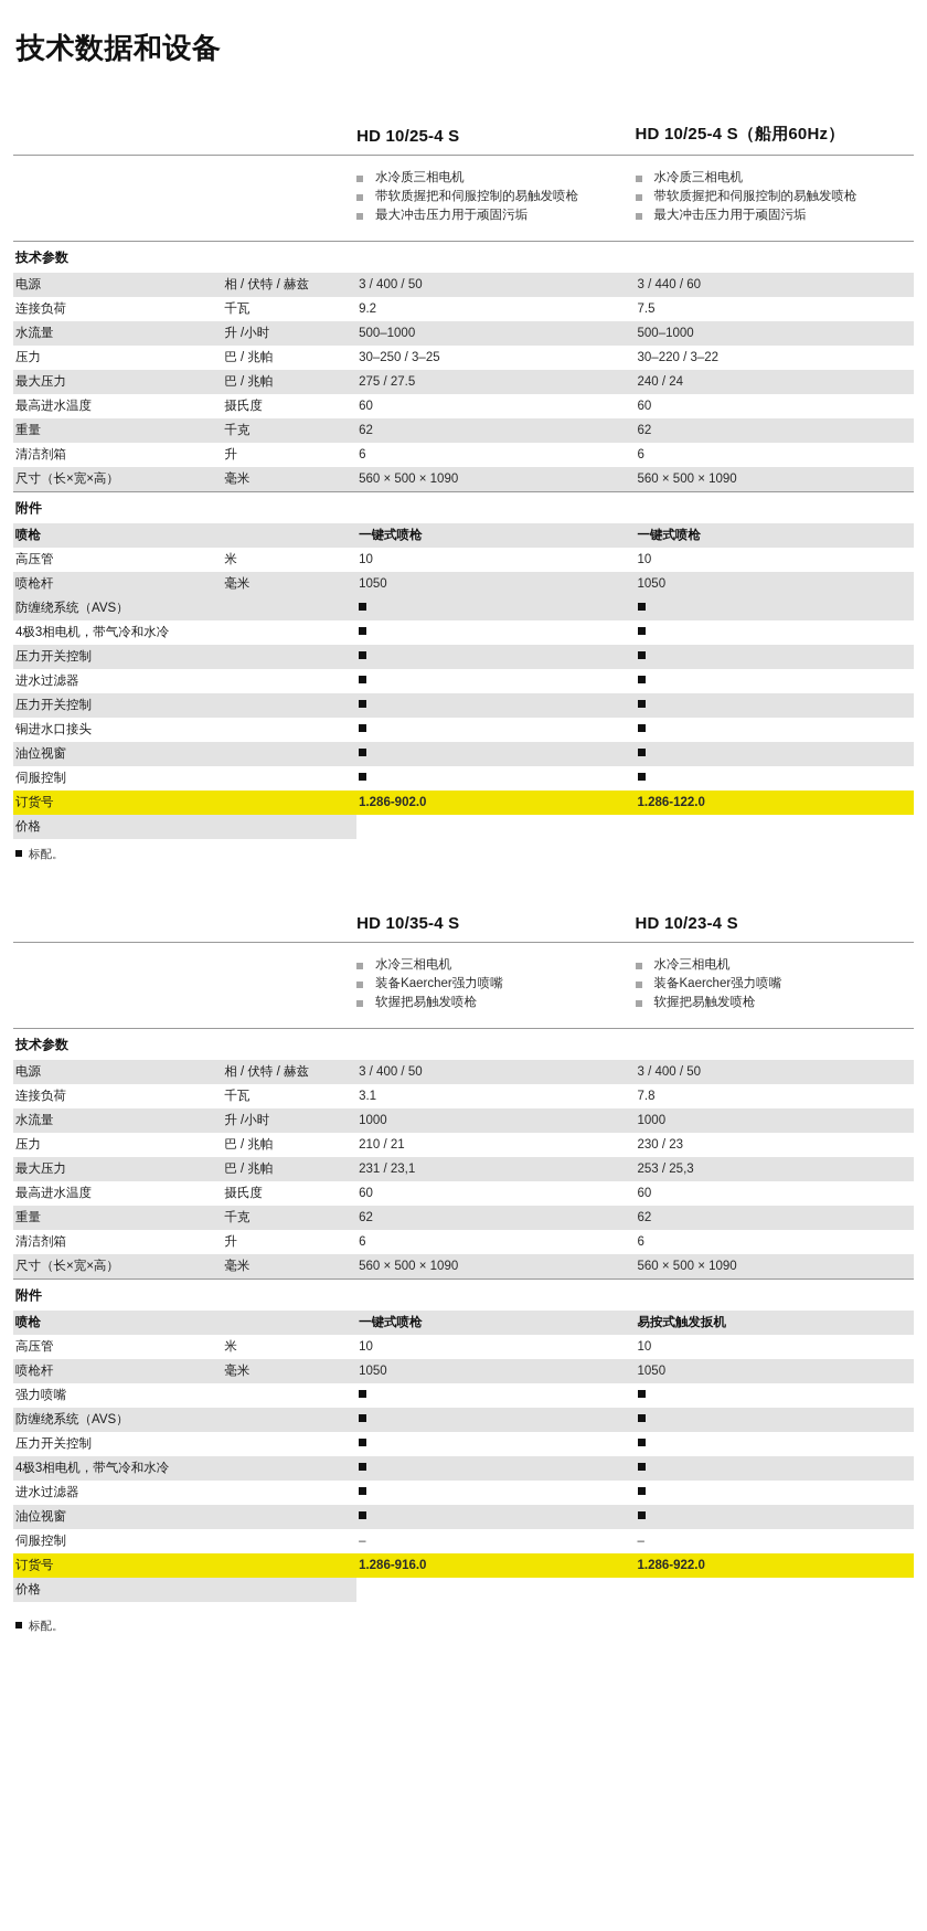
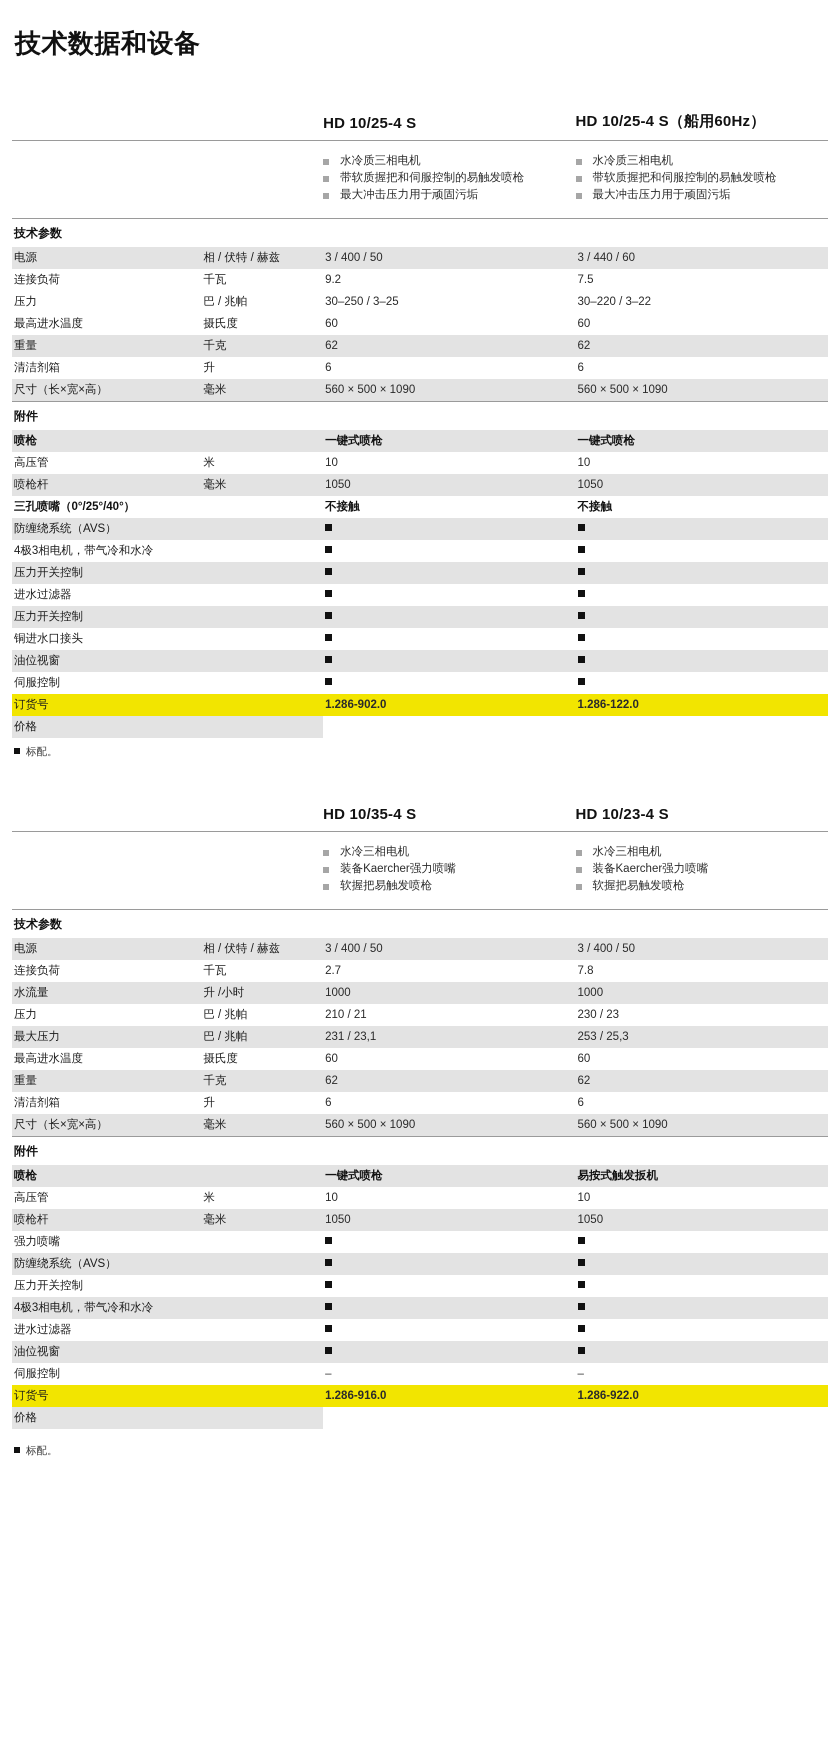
  技术数据和设备
  		HD 10/25-4 S	HD 10/25-4 S（船用60Hz）
  		水冷质三相电机带软质握把和伺服控制的易触发喷枪最大冲击压力用于顽固污垢	水冷质三相电机带软质握把和伺服控制的易触发喷枪最大冲击压力用于顽固污垢
  技术参数
  电源	相 / 伏特 / 赫兹	3 / 400 / 50	3 / 440 / 60
  连接负荷	千瓦	9.2	7.5
- 水流量	升 /小时	500–1000	500–1000
  压力	巴 / 兆帕	30–250 / 3–25	30–220 / 3–22
- 最大压力	巴 / 兆帕	275 / 27.5	240 / 24
  最高进水温度	摄氏度	60	60
  重量	千克	62	62
  清洁剂箱	升	6	6
  尺寸（长×宽×高）	毫米	560 × 500 × 1090	560 × 500 × 1090
  附件
  喷枪		一键式喷枪	一键式喷枪
  高压管	米	10	10
  喷枪杆	毫米	1050	1050
+ 三孔喷嘴（0°/25°/40°）		不接触	不接触
  防缠绕系统（AVS）
  4极3相电机，带气冷和水冷
  压力开关控制
  进水过滤器
  压力开关控制
  铜进水口接头
  油位视窗
  伺服控制
  订货号		1.286-902.0	1.286-122.0
  价格
  标配。
  		HD 10/35-4 S	HD 10/23-4 S
  		水冷三相电机装备Kaercher强力喷嘴软握把易触发喷枪	水冷三相电机装备Kaercher强力喷嘴软握把易触发喷枪
  技术参数
  电源	相 / 伏特 / 赫兹	3 / 400 / 50	3 / 400 / 50
- 连接负荷	千瓦	3.1	7.8
+ 连接负荷	千瓦	2.7	7.8
  水流量	升 /小时	1000	1000
  压力	巴 / 兆帕	210 / 21	230 / 23
  最大压力	巴 / 兆帕	231 / 23,1	253 / 25,3
  最高进水温度	摄氏度	60	60
  重量	千克	62	62
  清洁剂箱	升	6	6
  尺寸（长×宽×高）	毫米	560 × 500 × 1090	560 × 500 × 1090
  附件
  喷枪		一键式喷枪	易按式触发扳机
  高压管	米	10	10
  喷枪杆	毫米	1050	1050
  强力喷嘴
  防缠绕系统（AVS）
  压力开关控制
  4极3相电机，带气冷和水冷
  进水过滤器
  油位视窗
  伺服控制		–	–
  订货号		1.286-916.0	1.286-922.0
  价格
  标配。
